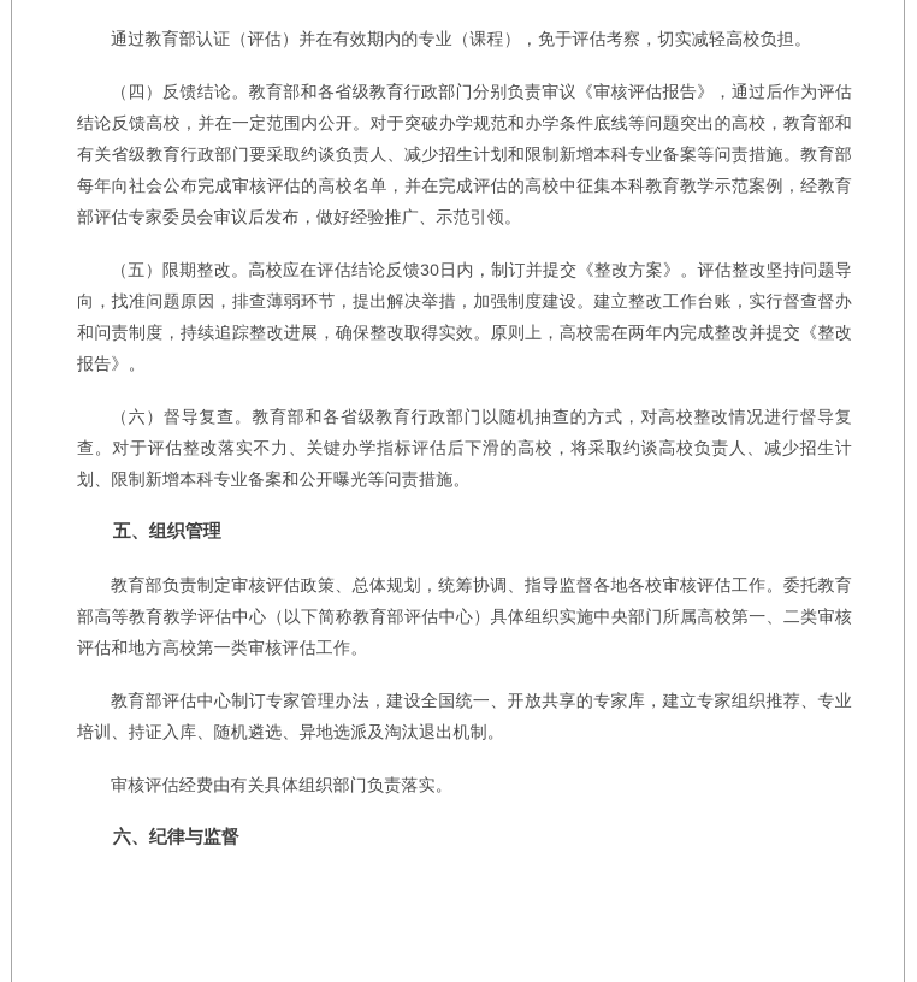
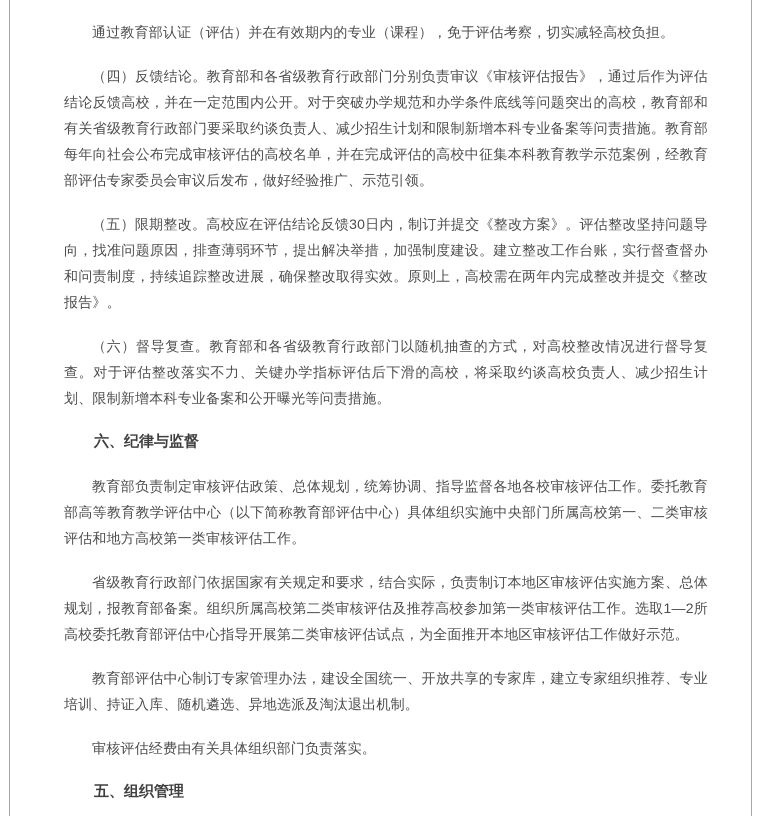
  通过教育部认证（评估）并在有效期内的专业（课程），免于评估考察，切实减轻高校负担。
  （四）反馈结论。教育部和各省级教育行政部门分别负责审议《审核评估报告》，通过后作为评估结论反馈高校，并在一定范围内公开。对于突破办学规范和办学条件底线等问题突出的高校，教育部和有关省级教育行政部门要采取约谈负责人、减少招生计划和限制新增本科专业备案等问责措施。教育部每年向社会公布完成审核评估的高校名单，并在完成评估的高校中征集本科教育教学示范案例，经教育部评估专家委员会审议后发布，做好经验推广、示范引领。
  （五）限期整改。高校应在评估结论反馈30日内，制订并提交《整改方案》。评估整改坚持问题导向，找准问题原因，排查薄弱环节，提出解决举措，加强制度建设。建立整改工作台账，实行督查督办和问责制度，持续追踪整改进展，确保整改取得实效。原则上，高校需在两年内完成整改并提交《整改报告》。
  （六）督导复查。教育部和各省级教育行政部门以随机抽查的方式，对高校整改情况进行督导复查。对于评估整改落实不力、关键办学指标评估后下滑的高校，将采取约谈高校负责人、减少招生计划、限制新增本科专业备案和公开曝光等问责措施。
- 五、组织管理
+ 六、纪律与监督
  教育部负责制定审核评估政策、总体规划，统筹协调、指导监督各地各校审核评估工作。委托教育部高等教育教学评估中心（以下简称教育部评估中心）具体组织实施中央部门所属高校第一、二类审核评估和地方高校第一类审核评估工作。
+ 省级教育行政部门依据国家有关规定和要求，结合实际，负责制订本地区审核评估实施方案、总体规划，报教育部备案。组织所属高校第二类审核评估及推荐高校参加第一类审核评估工作。选取1—2所高校委托教育部评估中心指导开展第二类审核评估试点，为全面推开本地区审核评估工作做好示范。
  教育部评估中心制订专家管理办法，建设全国统一、开放共享的专家库，建立专家组织推荐、专业培训、持证入库、随机遴选、异地选派及淘汰退出机制。
  审核评估经费由有关具体组织部门负责落实。
- 六、纪律与监督
+ 五、组织管理
